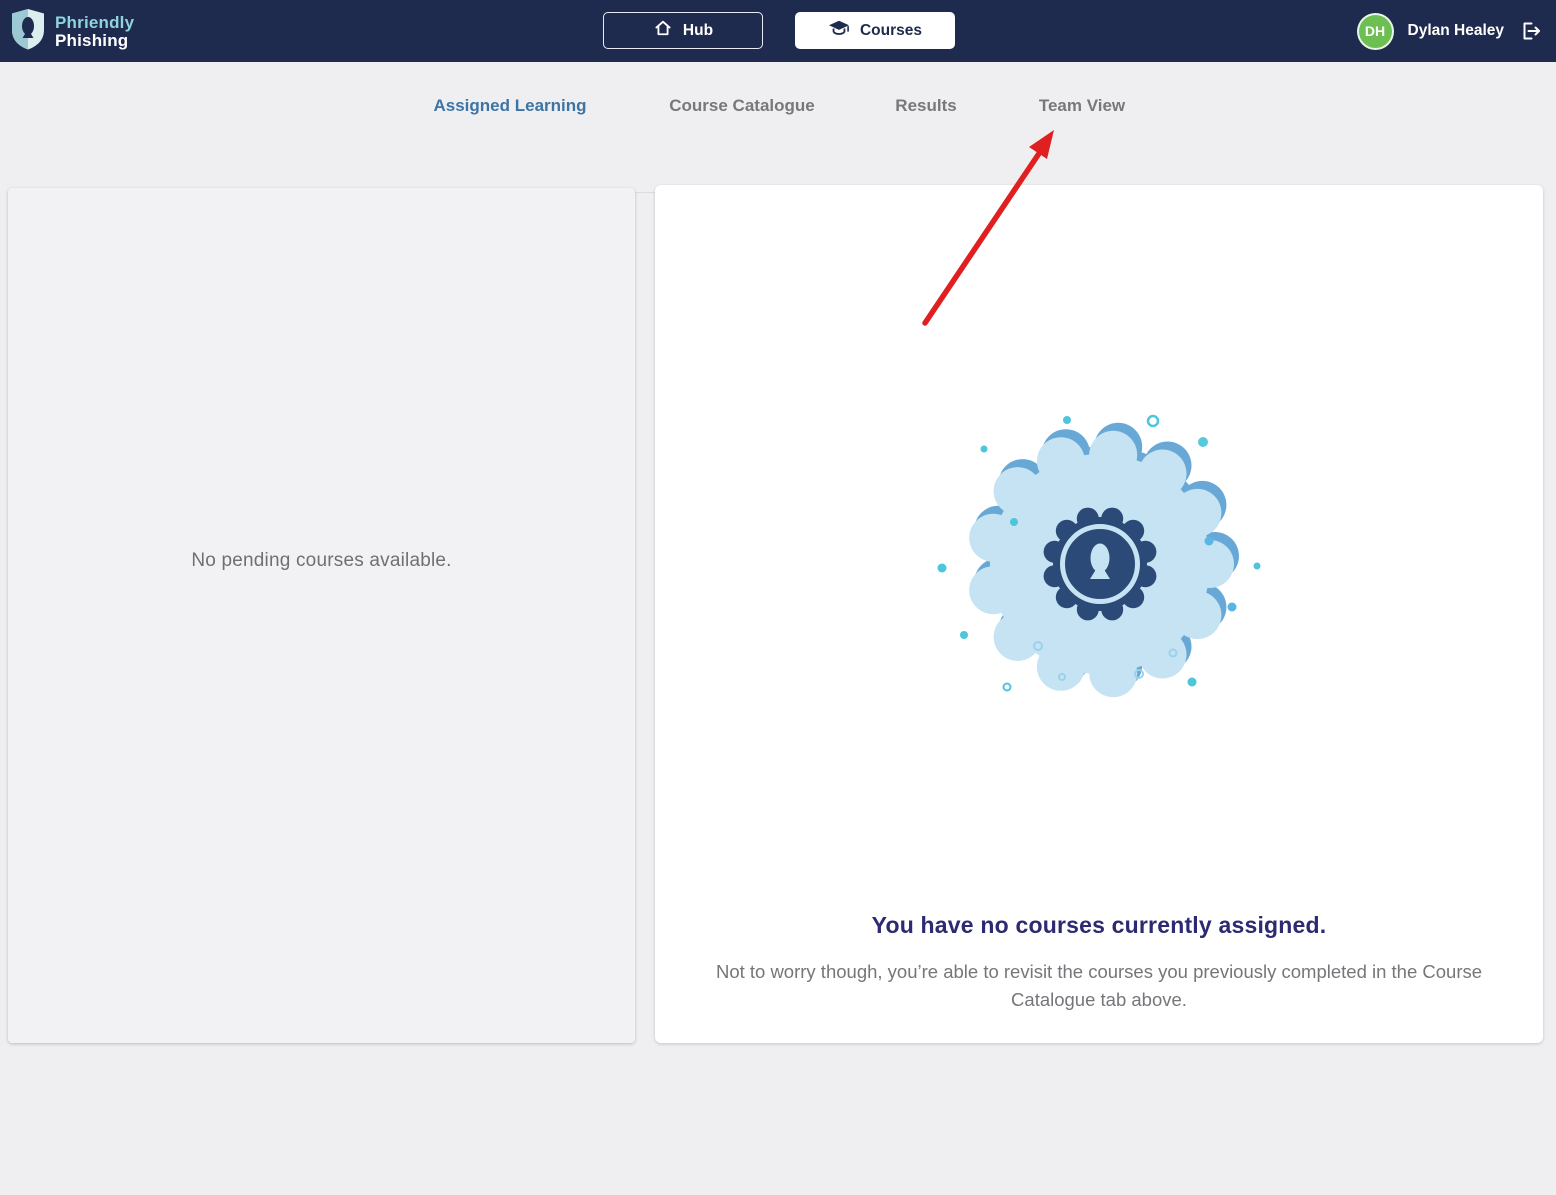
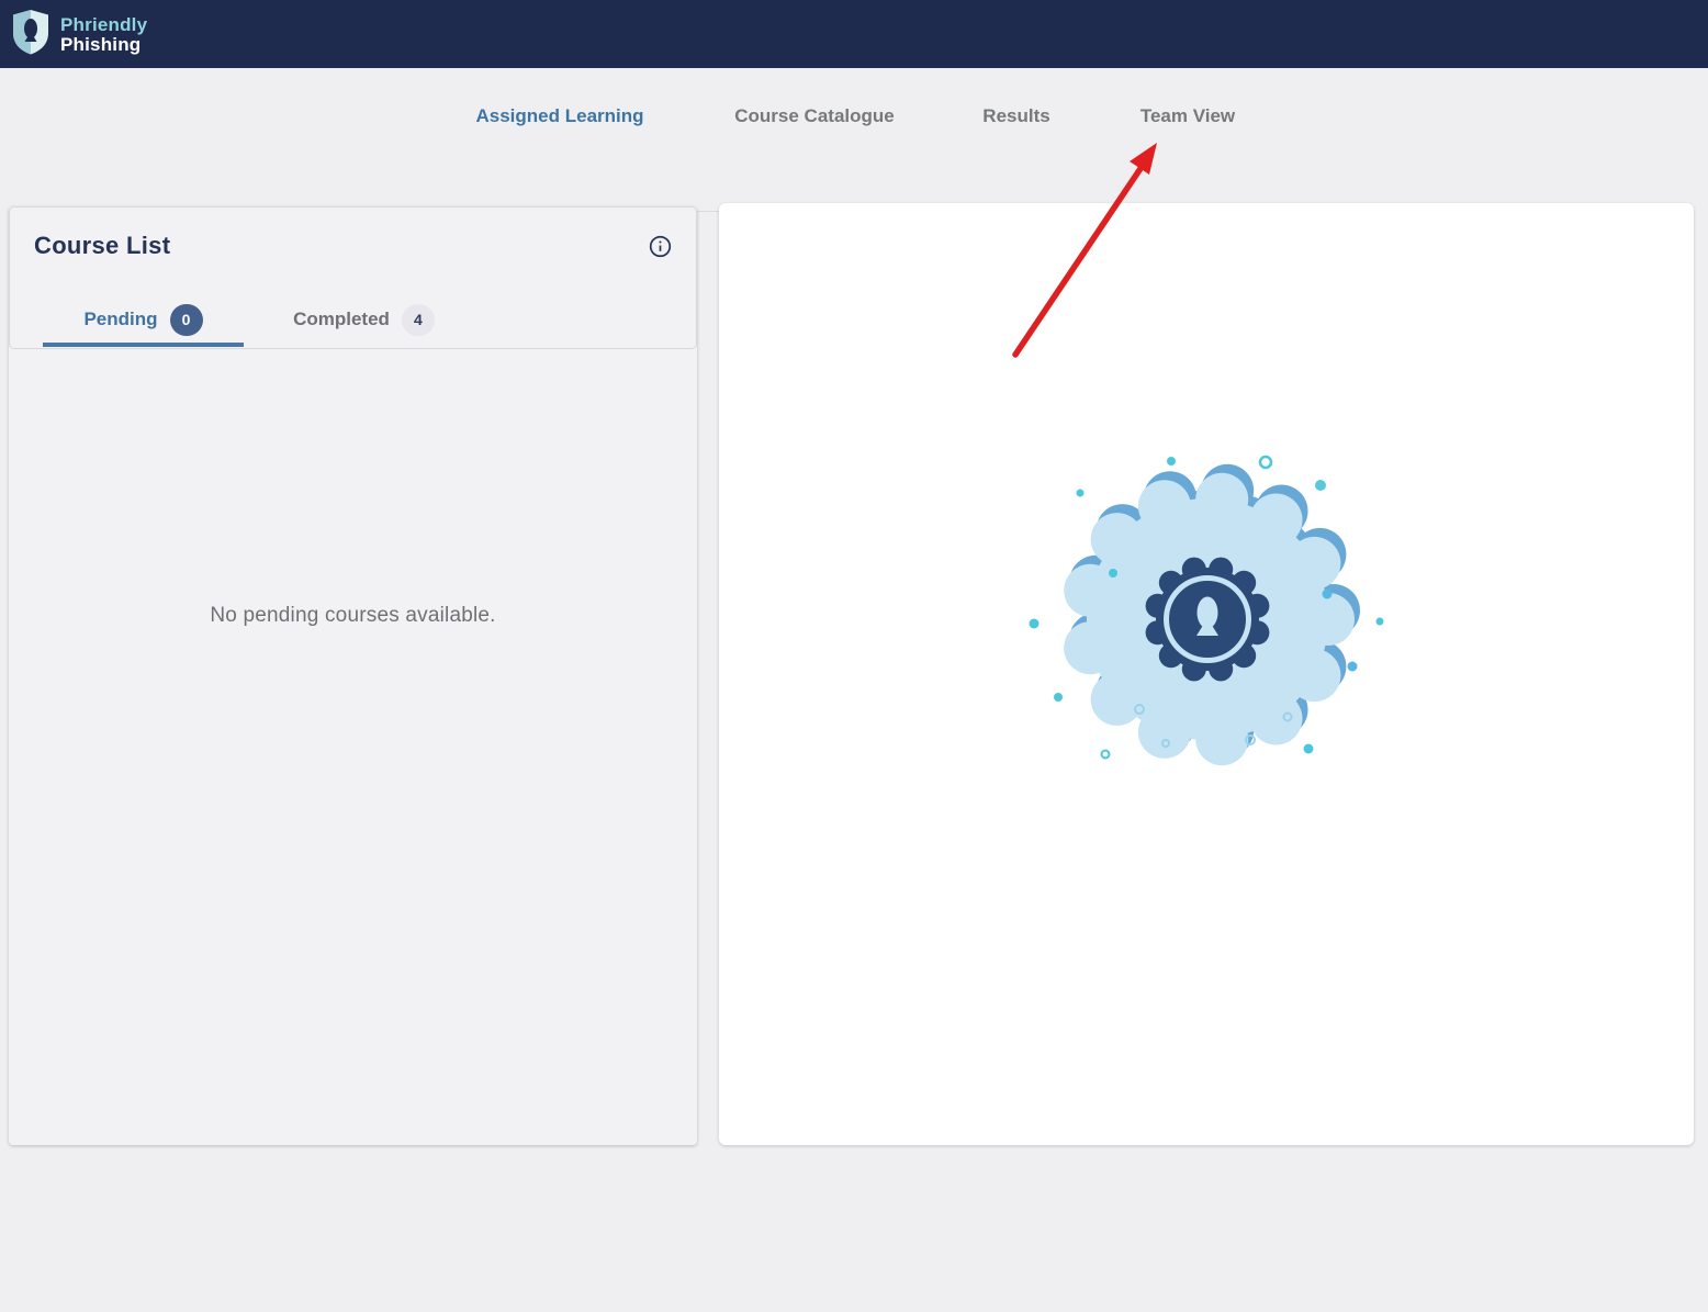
  Phriendly
  Phishing
- Hub
- Courses
- DH
- Dylan Healey
  Assigned Learning
  Course Catalogue
  Results
  Team View
+ Course List
+ Pending
+ 0
+ Completed
+ 4
  No pending courses available.
- You have no courses currently assigned.
- Not to worry though, you’re able to revisit the courses you previously completed in the Course Catalogue tab above.
